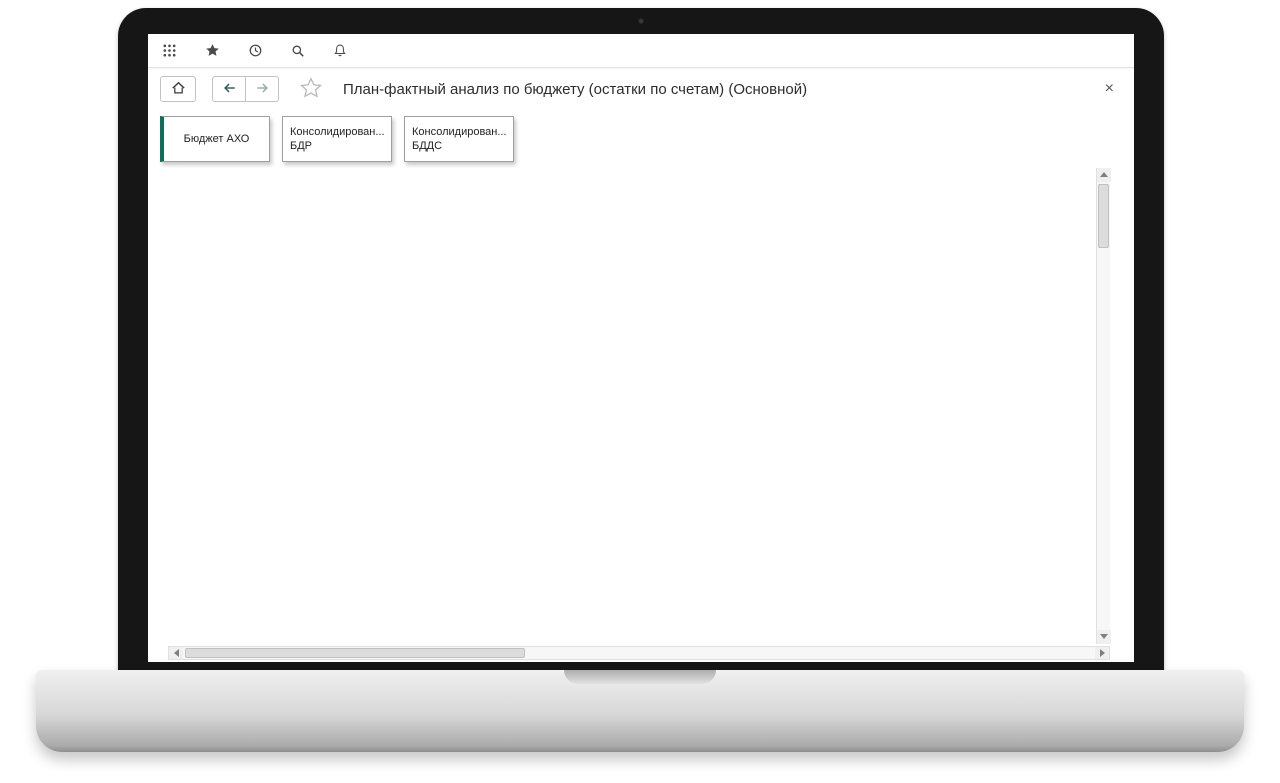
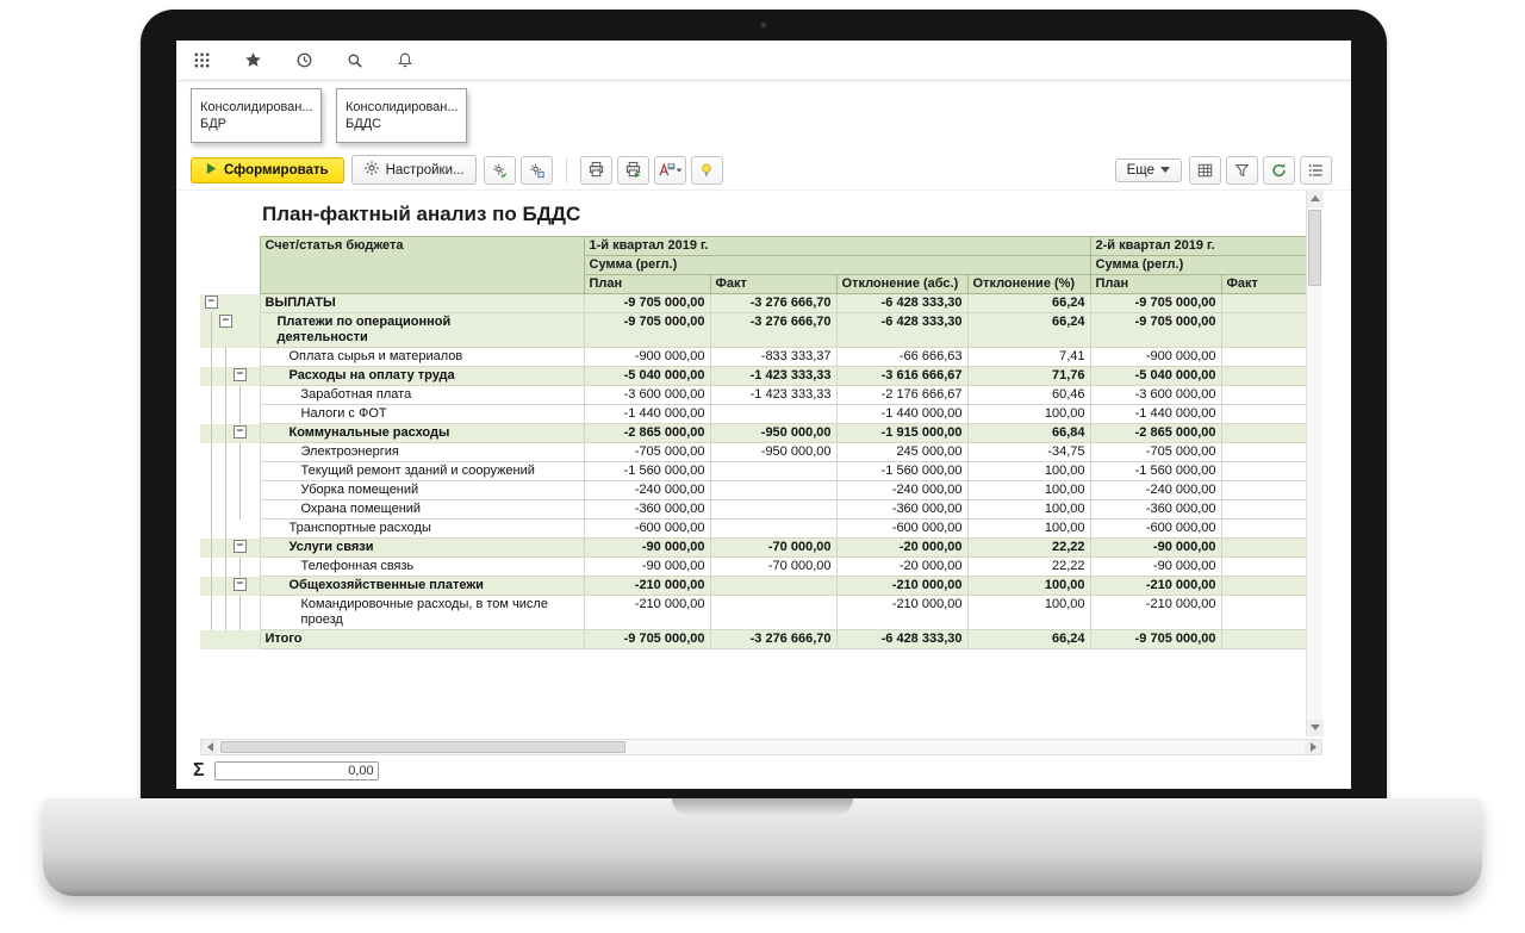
- План-фактный анализ по бюджету (остатки по счетам) (Основной)
- ×
- Бюджет АХО
  Консолидирован...
  БДР
  Консолидирован...
  БДДС
+ Сформировать
+ Настройки...
+ Еще
+ План-фактный анализ по БДДС
+ 	Счет/статья бюджета	1-й квартал 2019 г.	2-й квартал 2019 г.
+ Сумма (регл.)	Сумма (регл.)
+ План	Факт	Отклонение (абс.)	Отклонение (%)	План	Факт
+ −	ВЫПЛАТЫ	-9 705 000,00	-3 276 666,70	-6 428 333,30	66,24	-9 705 000,00
+ −	Платежи по операционной деятельности	-9 705 000,00	-3 276 666,70	-6 428 333,30	66,24	-9 705 000,00
+ 	Оплата сырья и материалов	-900 000,00	-833 333,37	-66 666,63	7,41	-900 000,00
+ −	Расходы на оплату труда	-5 040 000,00	-1 423 333,33	-3 616 666,67	71,76	-5 040 000,00
+ 	Заработная плата	-3 600 000,00	-1 423 333,33	-2 176 666,67	60,46	-3 600 000,00
+ 	Налоги с ФОТ	-1 440 000,00		-1 440 000,00	100,00	-1 440 000,00
+ −	Коммунальные расходы	-2 865 000,00	-950 000,00	-1 915 000,00	66,84	-2 865 000,00
+ 	Электроэнергия	-705 000,00	-950 000,00	245 000,00	-34,75	-705 000,00
+ 	Текущий ремонт зданий и сооружений	-1 560 000,00		-1 560 000,00	100,00	-1 560 000,00
+ 	Уборка помещений	-240 000,00		-240 000,00	100,00	-240 000,00
+ 	Охрана помещений	-360 000,00		-360 000,00	100,00	-360 000,00
+ 	Транспортные расходы	-600 000,00		-600 000,00	100,00	-600 000,00
+ −	Услуги связи	-90 000,00	-70 000,00	-20 000,00	22,22	-90 000,00
+ 	Телефонная связь	-90 000,00	-70 000,00	-20 000,00	22,22	-90 000,00
+ −	Общехозяйственные платежи	-210 000,00		-210 000,00	100,00	-210 000,00
+ 	Командировочные расходы, в том числе проезд	-210 000,00		-210 000,00	100,00	-210 000,00
+ 	Итого	-9 705 000,00	-3 276 666,70	-6 428 333,30	66,24	-9 705 000,00
+ Σ
+ 0,00
